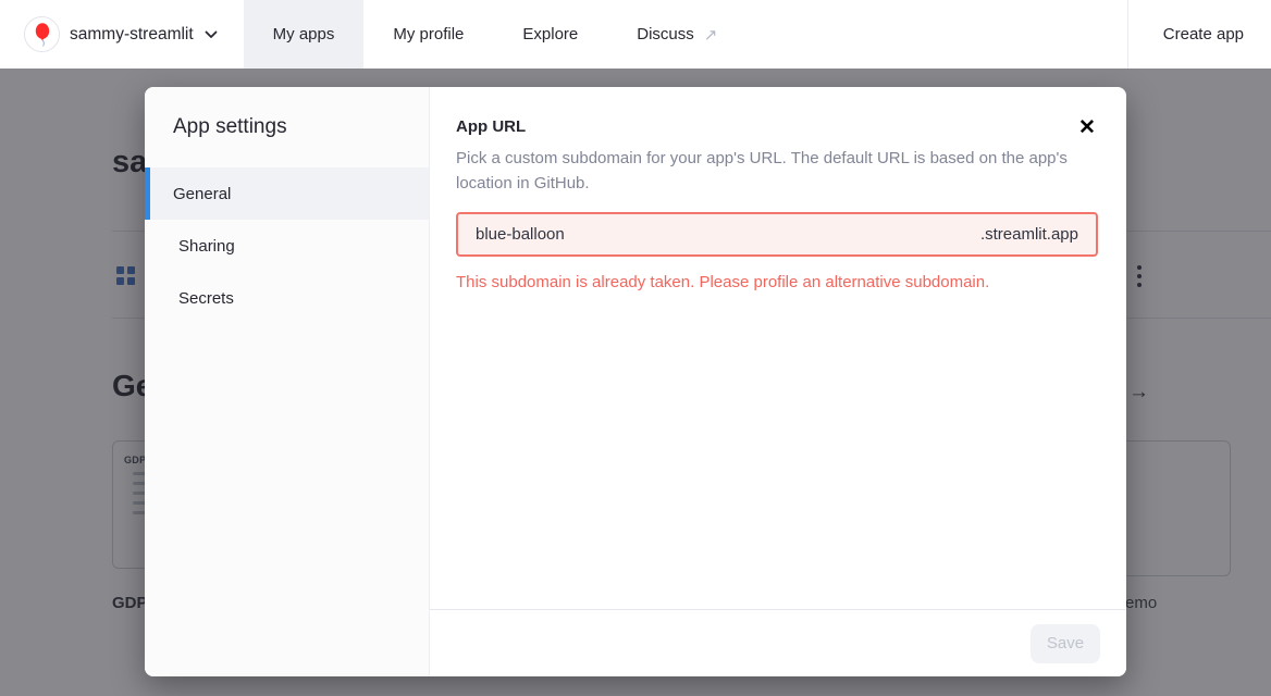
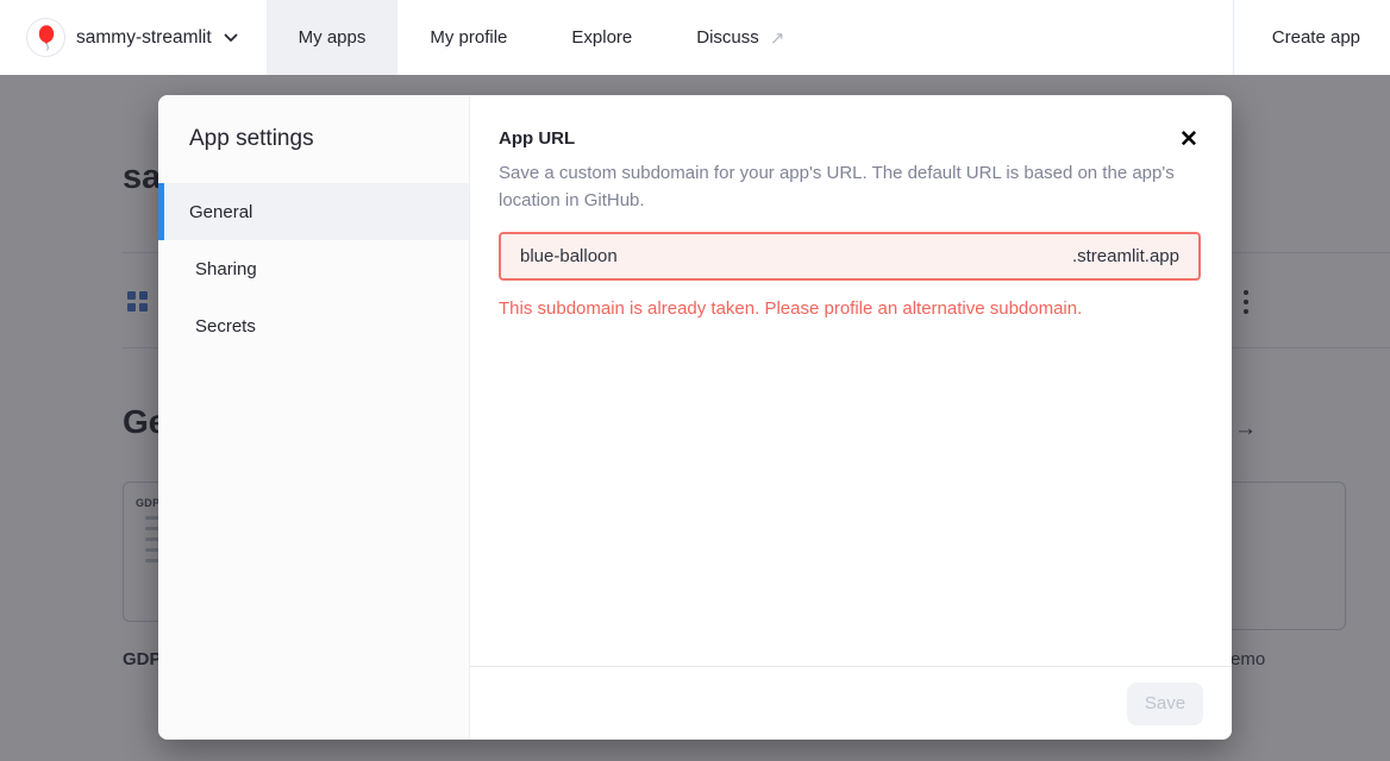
  sa
  →
  GDP
  GDP
  emo
  sammy-streamlit
  My apps
  My profile
  Explore
  Discuss
  ↗
  Create app
  App settings
  General
  Sharing
  Secrets
  App URL
  ✕
- Pick a custom subdomain for your app's URL. The default URL is based on the app's location in GitHub.
+ Save a custom subdomain for your app's URL. The default URL is based on the app's location in GitHub.
  blue-balloon
  .streamlit.app
  This subdomain is already taken. Please profile an alternative subdomain.
  Save
